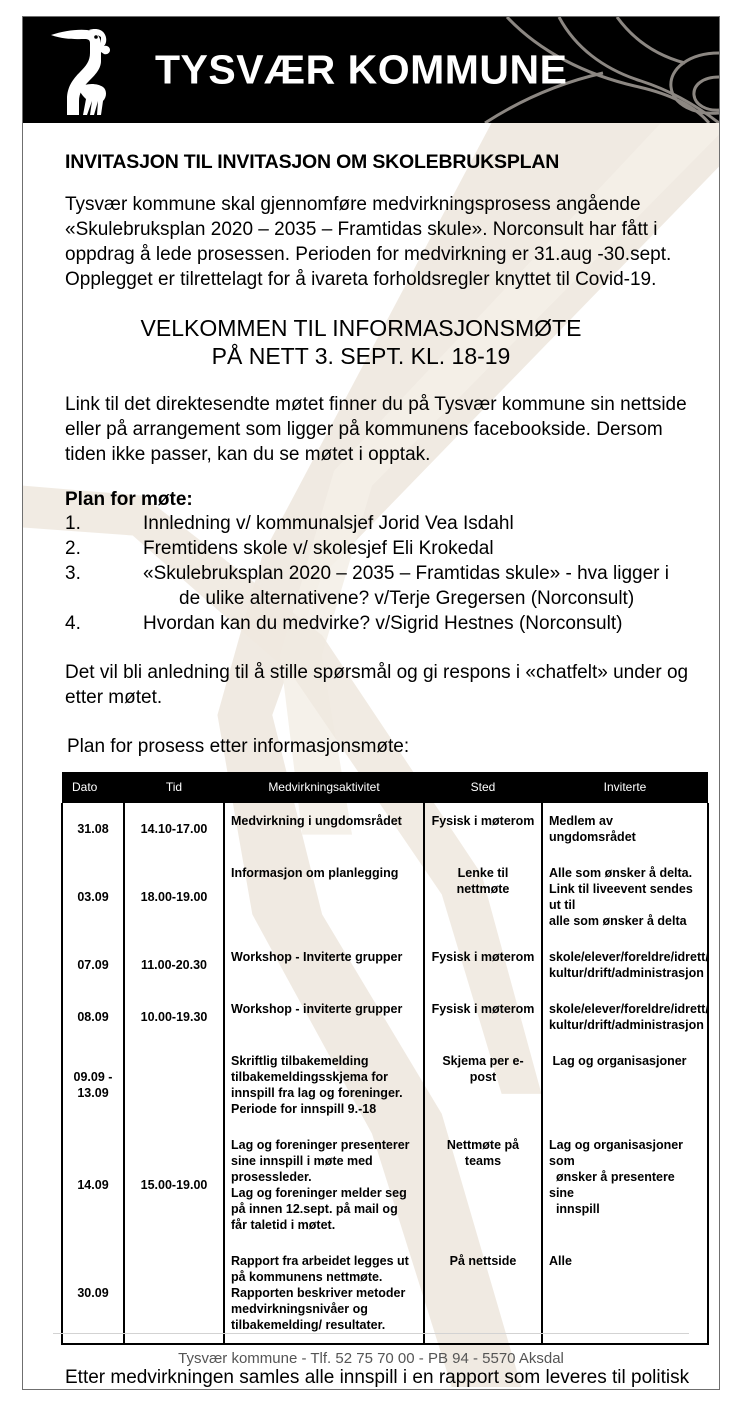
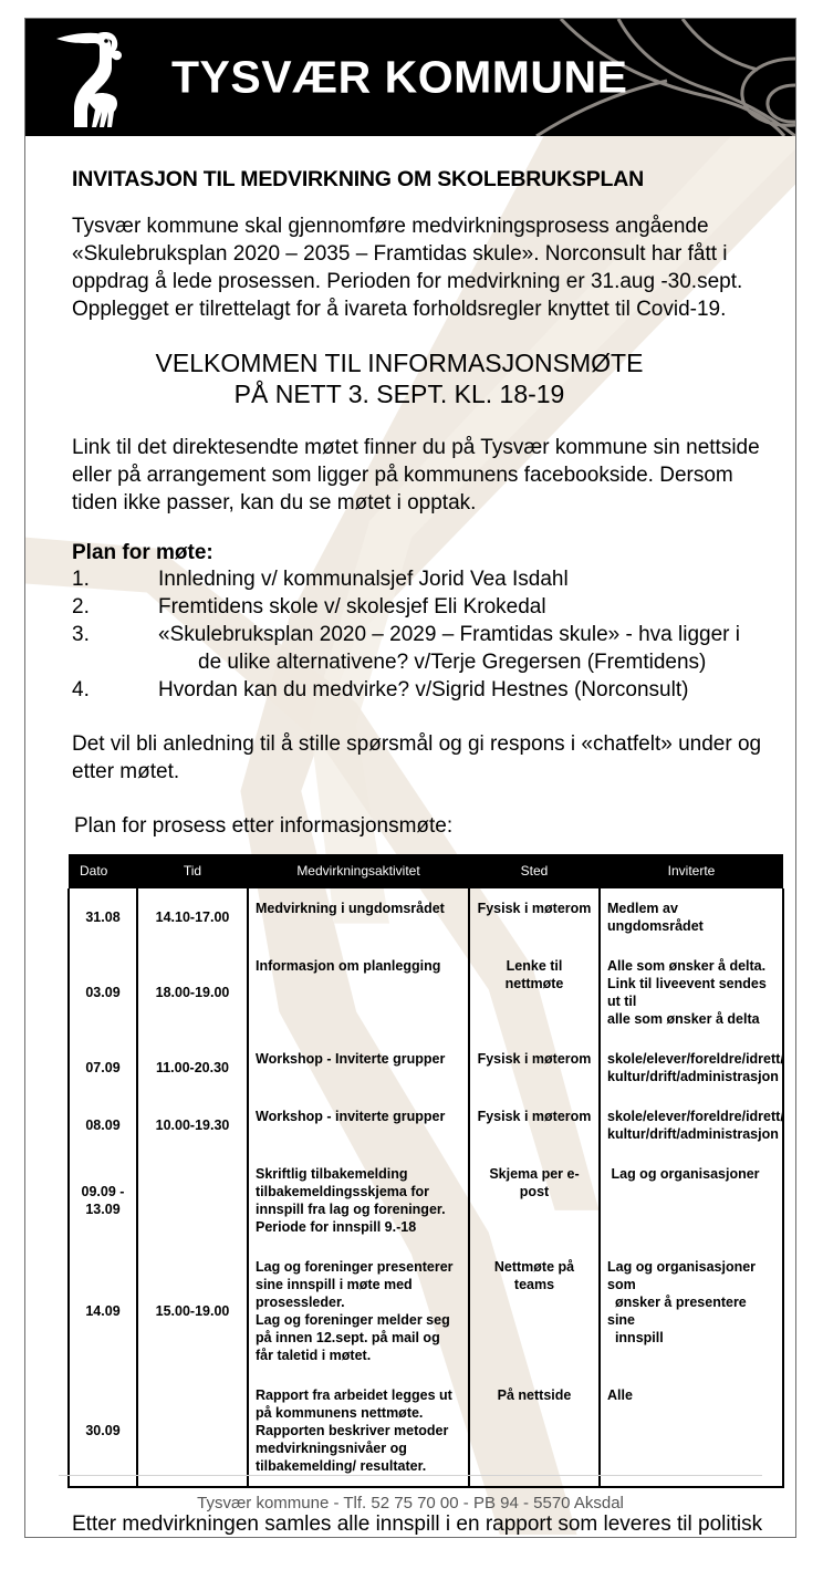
  TYSVÆR KOMMUNE
- INVITASJON TIL INVITASJON OM SKOLEBRUKSPLAN
+ INVITASJON TIL MEDVIRKNING OM SKOLEBRUKSPLAN
  Tysvær kommune skal gjennomføre medvirkningsprosess angående «Skulebruksplan 2020 – 2035 – Framtidas skule». Norconsult har fått i oppdrag å lede prosessen. Perioden for medvirkning er 31.aug -30.sept. Opplegget er tilrettelagt for å ivareta forholdsregler knyttet til Covid-19.
  VELKOMMEN TIL INFORMASJONSMØTE
  PÅ NETT 3. SEPT. KL. 18-19
  Link til det direktesendte møtet finner du på Tysvær kommune sin nettside eller på arrangement som ligger på kommunens facebookside. Dersom tiden ikke passer, kan du se møtet i opptak.
  Plan for møte:
  1.
  Innledning v/ kommunalsjef Jorid Vea Isdahl
  2.
  Fremtidens skole v/ skolesjef Eli Krokedal
  3.
- «Skulebruksplan 2020 – 2035 – Framtidas skule» - hva ligger i
+ «Skulebruksplan 2020 – 2029 – Framtidas skule» - hva ligger i
- de ulike alternativene? v/Terje Gregersen (Norconsult)
+ de ulike alternativene? v/Terje Gregersen (Fremtidens)
  4.
  Hvordan kan du medvirke? v/Sigrid Hestnes (Norconsult)
  Det vil bli anledning til å stille spørsmål og gi respons i «chatfelt» under og etter møtet.
  Plan for prosess etter informasjonsmøte:
  Dato	Tid	Medvirkningsaktivitet	Sted	Inviterte
  31.08	14.10-17.00	Medvirkning i ungdomsrådet	Fysisk i møterom	Medlem av ungdomsrådet
  03.09	18.00-19.00	Informasjon om planlegging	Lenke til nettmøte	Alle som ønsker å delta.Link til liveevent sendes ut tilalle som ønsker å delta
  07.09	11.00-20.30	Workshop - Inviterte grupper	Fysisk i møterom	skole/elever/foreldre/idrett/kultur/drift/administrasjon
  08.09	10.00-19.30	Workshop - inviterte grupper	Fysisk i møterom	skole/elever/foreldre/idrett/kultur/drift/administrasjon
  09.09 -13.09		Skriftlig tilbakemeldingtilbakemeldingsskjema forinnspill fra lag og foreninger.Periode for innspill 9.-18	Skjema per e-post	Lag og organisasjoner
  14.09	15.00-19.00	Lag og foreninger presenterersine innspill i møte medprosessleder.Lag og foreninger melder segpå innen 12.sept. på mail ogfår taletid i møtet.	Nettmøte på teams	Lag og organisasjoner som ønsker å presentere sine innspill
  30.09		Rapport fra arbeidet legges utpå kommunens nettmøte.Rapporten beskriver metodermedvirkningsnivåer ogtilbakemelding/ resultater.	På nettside	Alle
  Etter medvirkningen samles alle innspill i en rapport som leveres til politisk
  Tysvær kommune - Tlf. 52 75 70 00 - PB 94 - 5570 Aksdal
